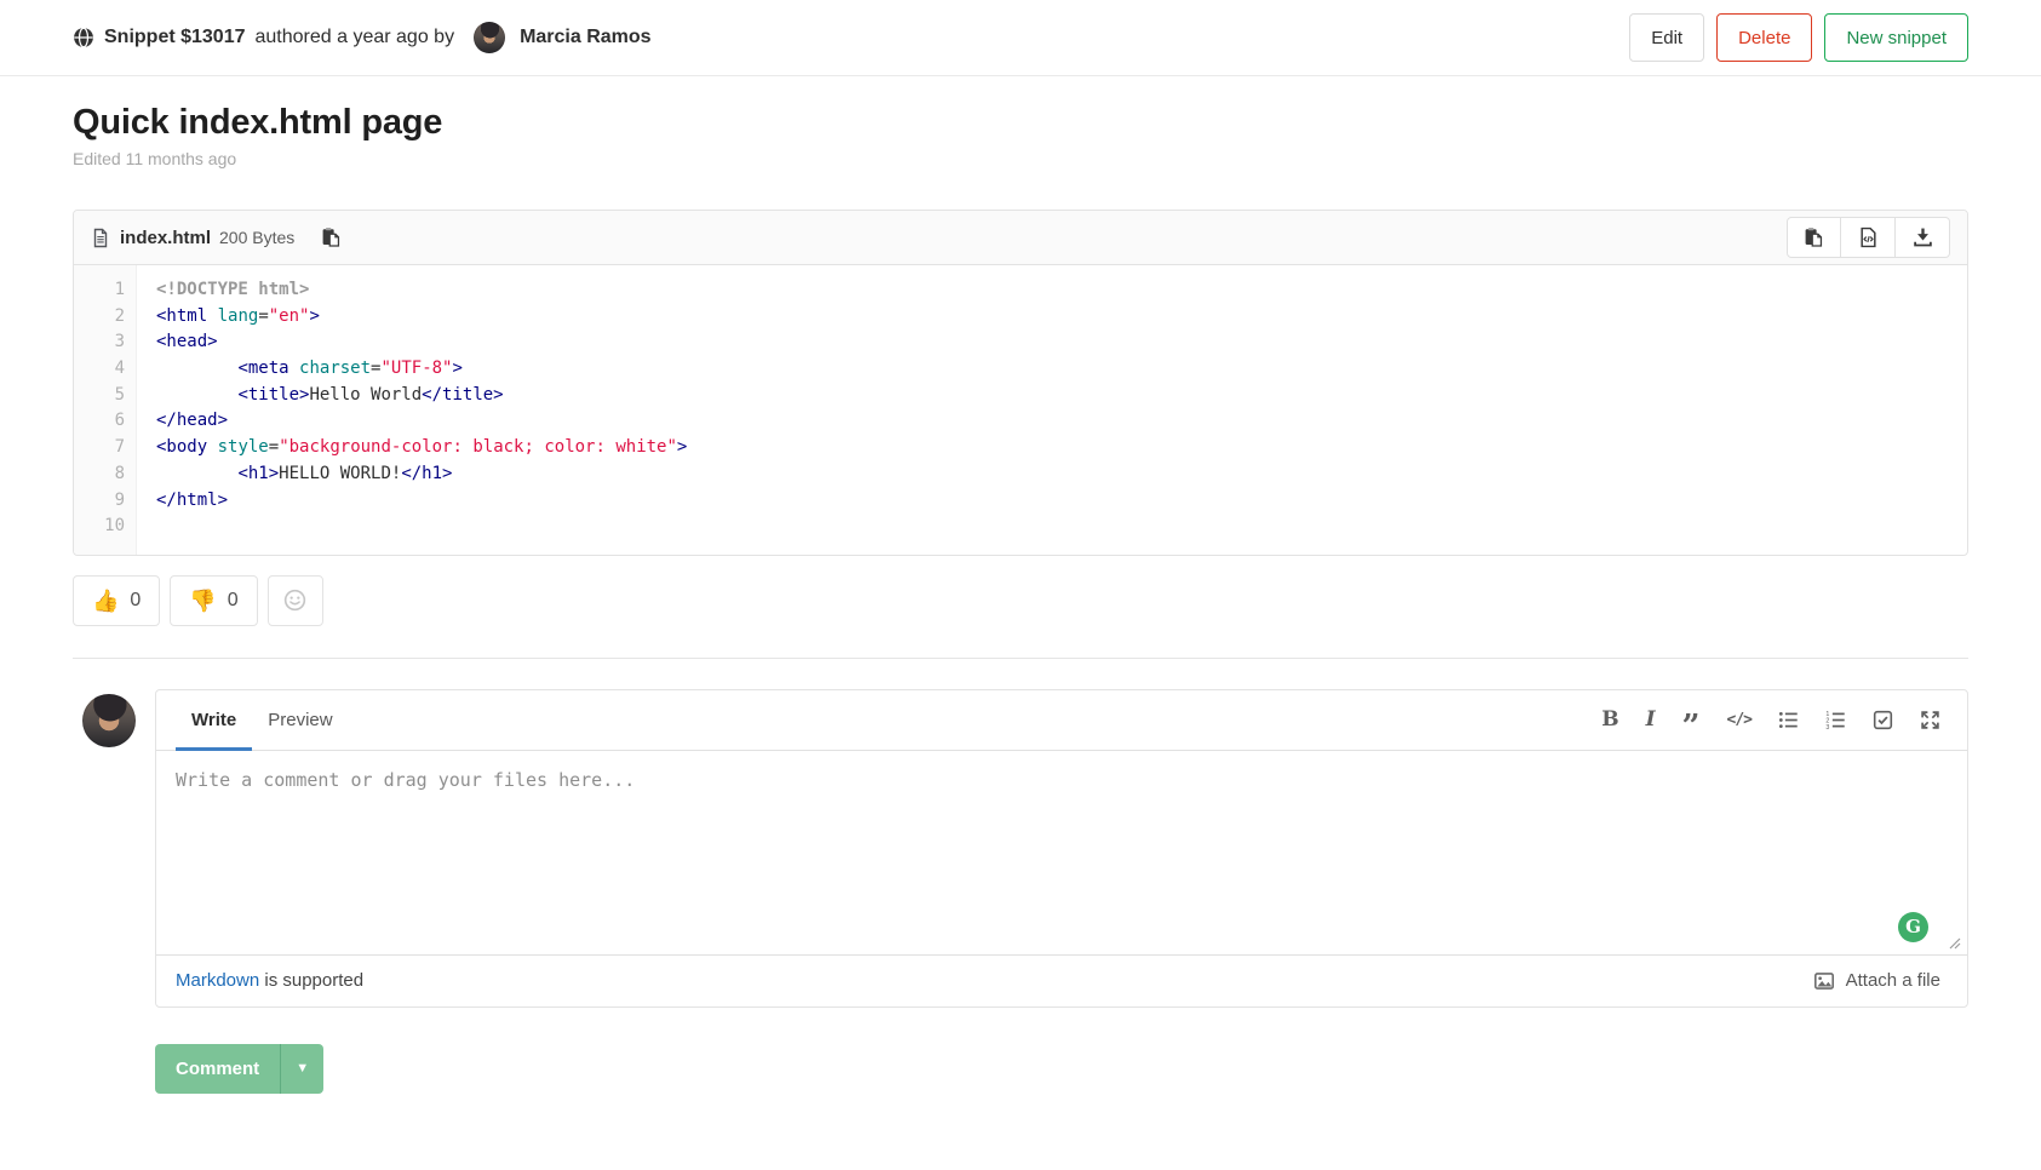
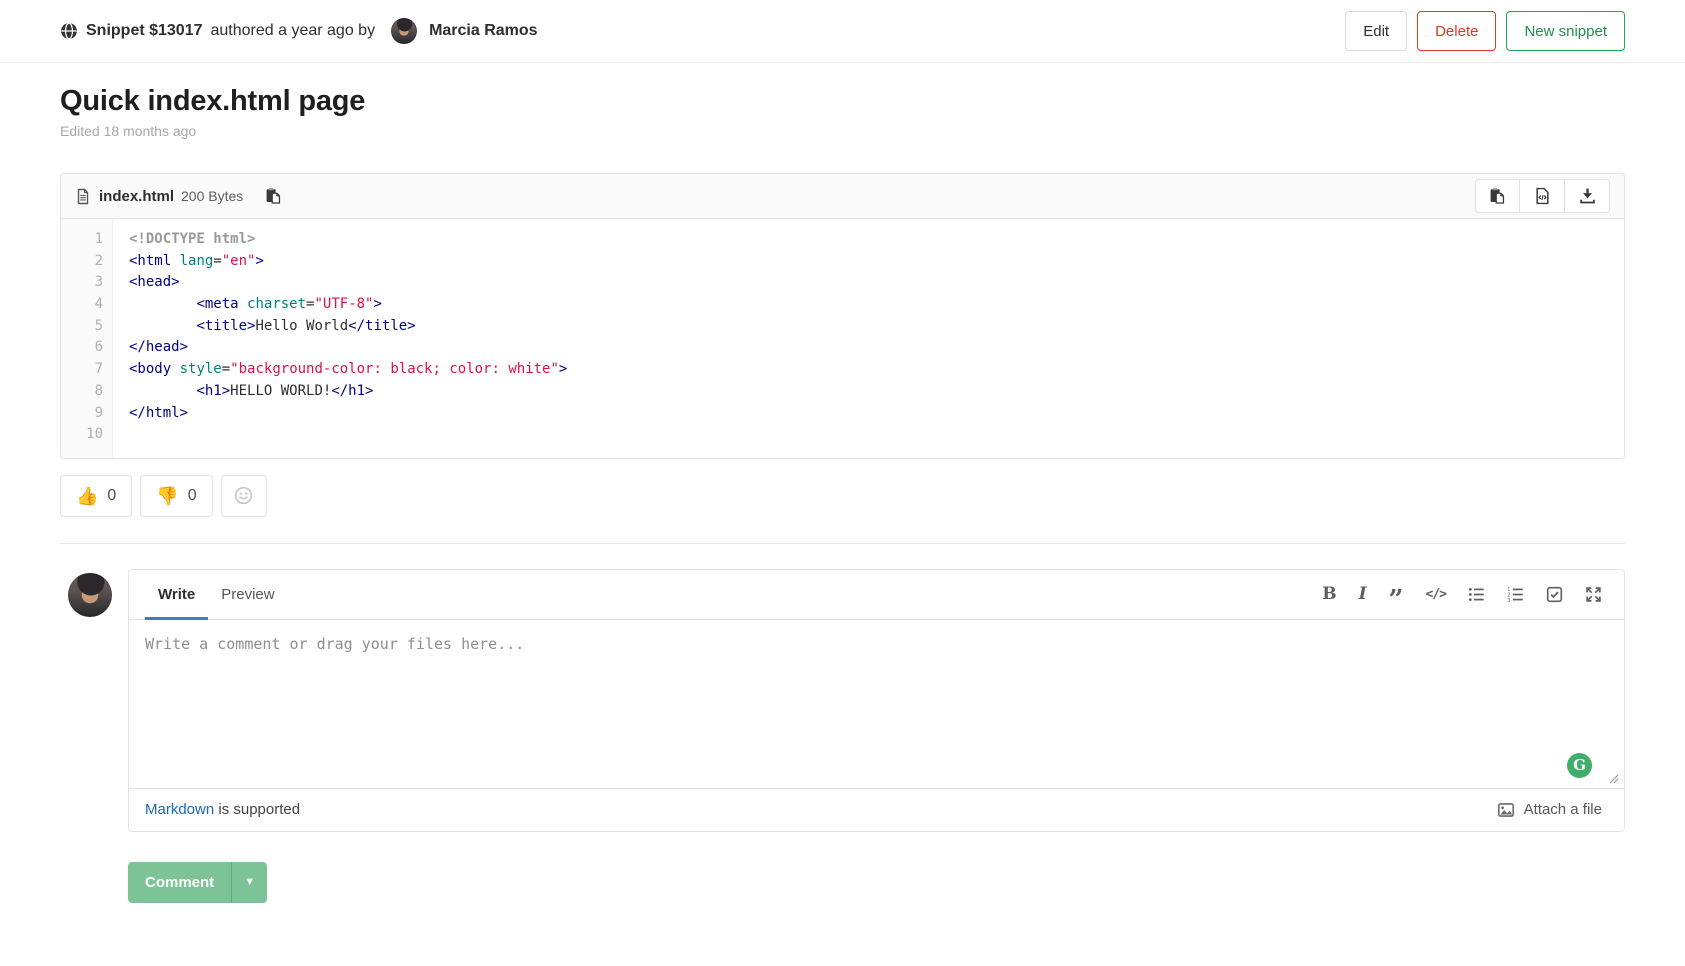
  Snippet $13017
  authored a year ago by
  Marcia Ramos
  Edit
  Delete
  New snippet
  Quick index.html page
- Edited 11 months ago
+ Edited 18 months ago
  index.html
  200 Bytes
  1
  2
  3
  4
  5
  6
  7
  8
  9
  10
  <!DOCTYPE html>
  <html lang="en">
  <head>
  <meta charset="UTF-8">
  <title>Hello World</title>
  </head>
  <body style="background-color: black; color: white">
  <h1>HELLO WORLD!</h1>
  </html>
  👍
  0
  👎
  0
  Write
  Preview
  B
  I
  ”
  </>
  Write a comment or drag your files here...
  G
  Markdown is supported
  Attach a file
  Comment
  ▼
